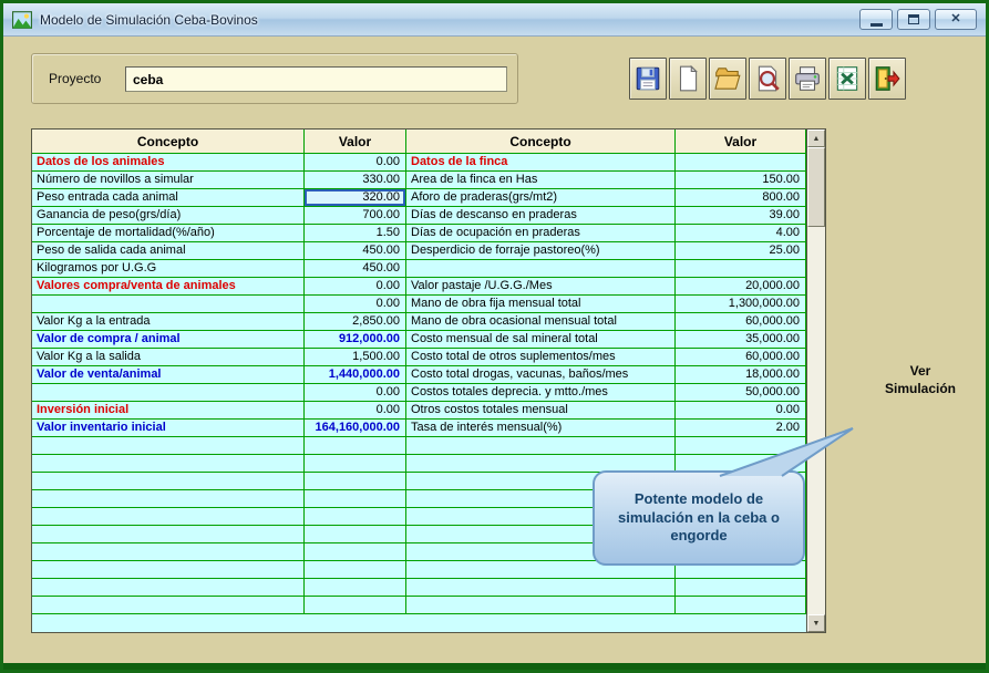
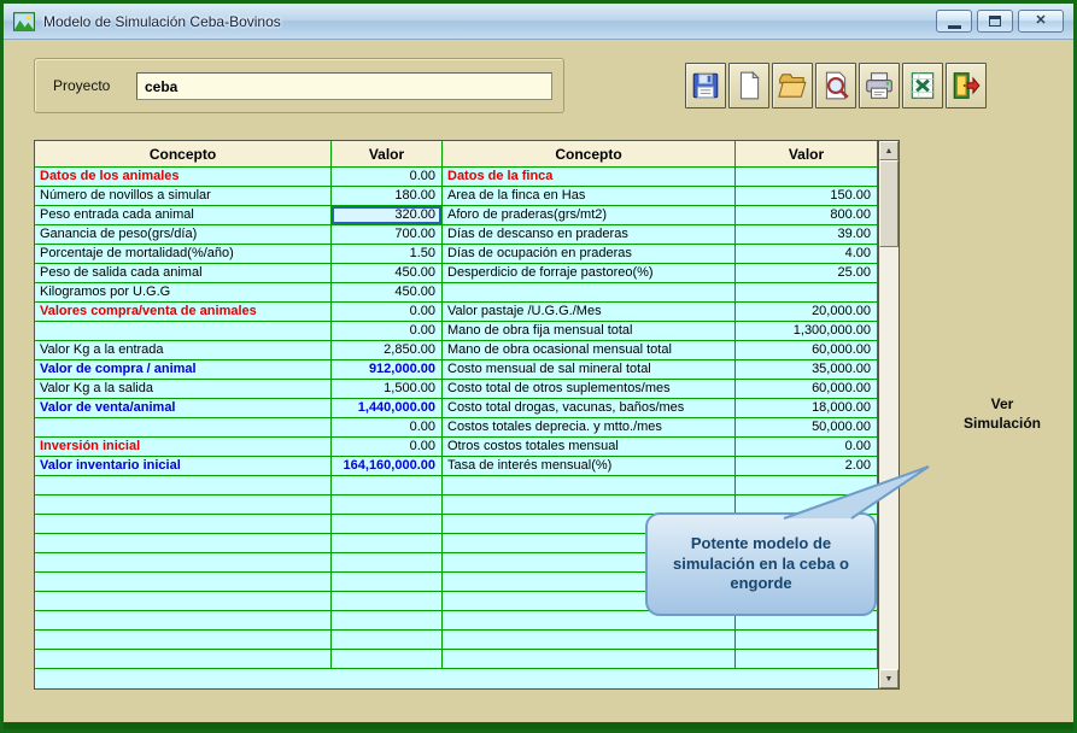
  Modelo de Simulación Ceba-Bovinos
  ✕
  Proyecto
  ceba
  Concepto
  Valor
  Concepto
  Valor
  Datos de los animales
  0.00
  Datos de la finca
  Número de novillos a simular
- 330.00
+ 180.00
  Area de la finca en Has
  150.00
  Peso entrada cada animal
  320.00
  Aforo de praderas(grs/mt2)
  800.00
  Ganancia de peso(grs/día)
  700.00
  Días de descanso en praderas
  39.00
  Porcentaje de mortalidad(%/año)
  1.50
  Días de ocupación en praderas
  4.00
  Peso de salida cada animal
  450.00
  Desperdicio de forraje pastoreo(%)
  25.00
  Kilogramos por U.G.G
  450.00
  Valores compra/venta de animales
  0.00
  Valor pastaje /U.G.G./Mes
  20,000.00
  0.00
  Mano de obra fija mensual total
  1,300,000.00
  Valor Kg a la entrada
  2,850.00
  Mano de obra ocasional mensual total
  60,000.00
  Valor de compra / animal
  912,000.00
  Costo mensual de sal mineral total
  35,000.00
  Valor Kg a la salida
  1,500.00
  Costo total de otros suplementos/mes
  60,000.00
  Valor de venta/animal
  1,440,000.00
  Costo total drogas, vacunas, baños/mes
  18,000.00
  0.00
  Costos totales deprecia. y mtto./mes
  50,000.00
  Inversión inicial
  0.00
  Otros costos totales mensual
  0.00
  Valor inventario inicial
  164,160,000.00
  Tasa de interés mensual(%)
  2.00
  Ver
  Simulación
  Potente modelo de simulación en la ceba o engorde
